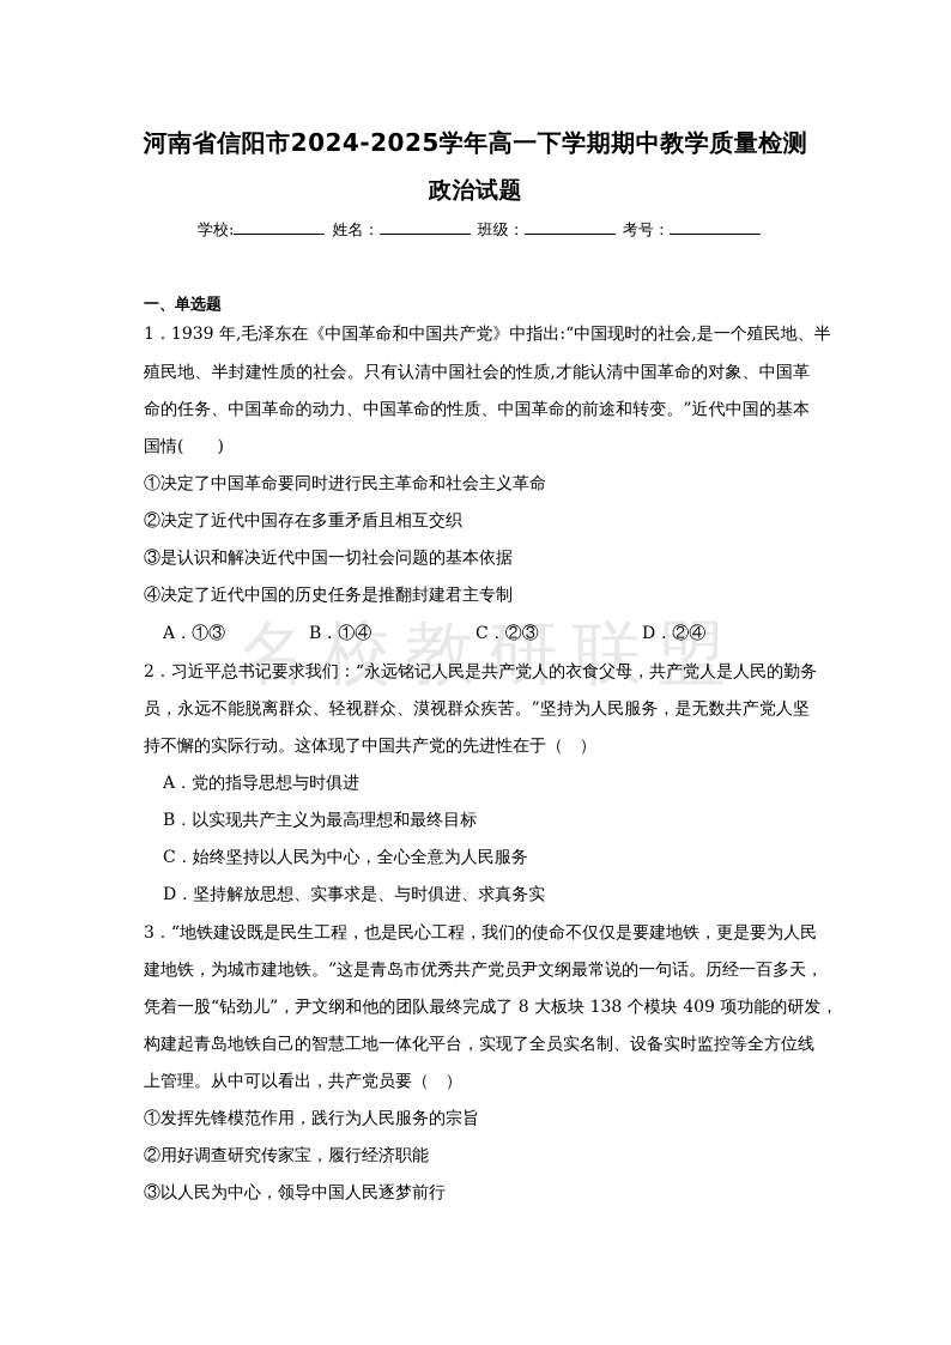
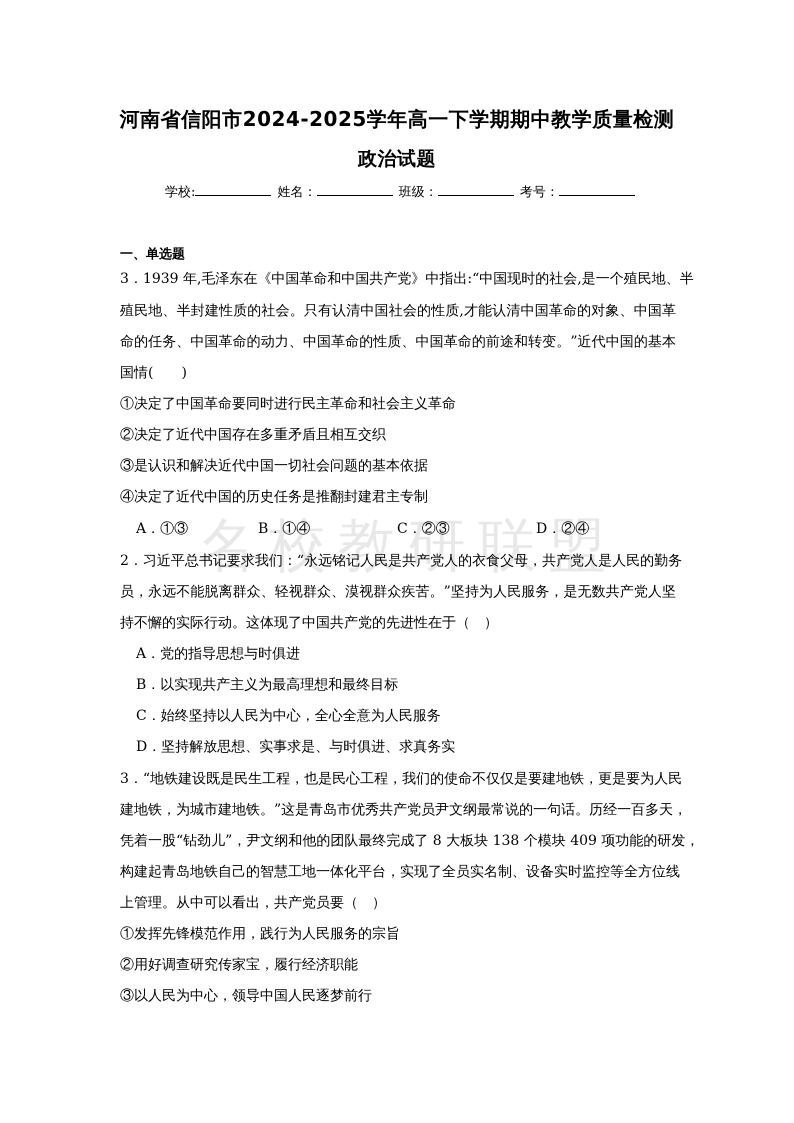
  名校教研联盟
  河南省信阳市2024-2025学年高一下学期期中教学质量检测
  政治试题
  学校: 姓名： 班级： 考号：
  一、单选题
- 1．1939 年,毛泽东在《中国革命和中国共产党》中指出:“中国现时的社会,是一个殖民地、半
+ 3．1939 年,毛泽东在《中国革命和中国共产党》中指出:“中国现时的社会,是一个殖民地、半
  殖民地、半封建性质的社会。只有认清中国社会的性质,才能认清中国革命的对象、中国革
  命的任务、中国革命的动力、中国革命的性质、中国革命的前途和转变。”近代中国的基本
  国情( )
  ①决定了中国革命要同时进行民主革命和社会主义革命
  ②决定了近代中国存在多重矛盾且相互交织
  ③是认识和解决近代中国一切社会问题的基本依据
  ④决定了近代中国的历史任务是推翻封建君主专制
  A．①③
  B．①④
  C．②③
  D．②④
  2．习近平总书记要求我们：“永远铭记人民是共产党人的衣食父母，共产党人是人民的勤务
  员，永远不能脱离群众、轻视群众、漠视群众疾苦。”坚持为人民服务，是无数共产党人坚
  持不懈的实际行动。这体现了中国共产党的先进性在于（ ）
  A．党的指导思想与时俱进
  B．以实现共产主义为最高理想和最终目标
  C．始终坚持以人民为中心，全心全意为人民服务
  D．坚持解放思想、实事求是、与时俱进、求真务实
  3．“地铁建设既是民生工程，也是民心工程，我们的使命不仅仅是要建地铁，更是要为人民
  建地铁，为城市建地铁。”这是青岛市优秀共产党员尹文纲最常说的一句话。历经一百多天，
  凭着一股“钻劲儿”，尹文纲和他的团队最终完成了 8 大板块 138 个模块 409 项功能的研发，
  构建起青岛地铁自己的智慧工地一体化平台，实现了全员实名制、设备实时监控等全方位线
  上管理。从中可以看出，共产党员要（ ）
  ①发挥先锋模范作用，践行为人民服务的宗旨
  ②用好调查研究传家宝，履行经济职能
  ③以人民为中心，领导中国人民逐梦前行
